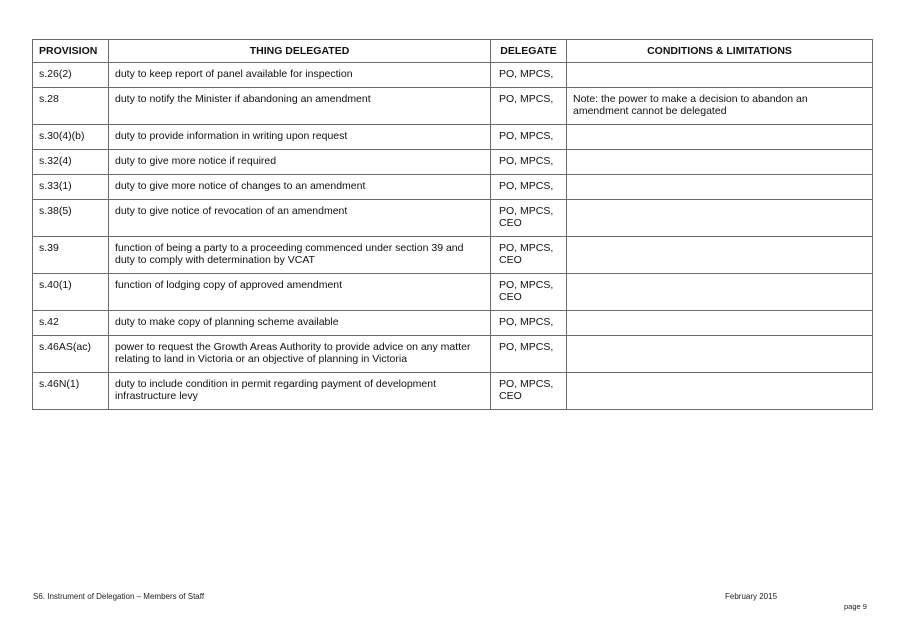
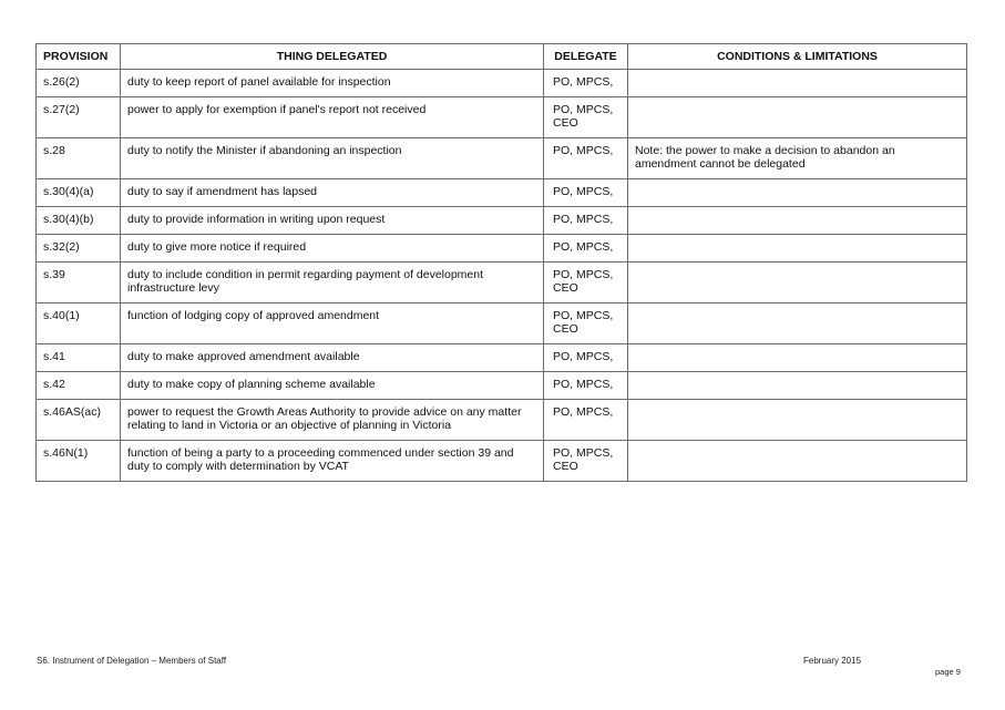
  PROVISION	THING DELEGATED	DELEGATE	CONDITIONS & LIMITATIONS
  s.26(2)	duty to keep report of panel available for inspection	PO, MPCS,
+ s.27(2)	power to apply for exemption if panel's report not received	PO, MPCS, CEO
- s.28	duty to notify the Minister if abandoning an amendment	PO, MPCS,	Note: the power to make a decision to abandon an amendment cannot be delegated
+ s.28	duty to notify the Minister if abandoning an inspection	PO, MPCS,	Note: the power to make a decision to abandon an amendment cannot be delegated
+ s.30(4)(a)	duty to say if amendment has lapsed	PO, MPCS,
  s.30(4)(b)	duty to provide information in writing upon request	PO, MPCS,
- s.32(4)	duty to give more notice if required	PO, MPCS,
+ s.32(2)	duty to give more notice if required	PO, MPCS,
- s.33(1)	duty to give more notice of changes to an amendment	PO, MPCS,
- s.38(5)	duty to give notice of revocation of an amendment	PO, MPCS, CEO
- s.39	function of being a party to a proceeding commenced under section 39 and duty to comply with determination by VCAT	PO, MPCS, CEO
+ s.39	duty to include condition in permit regarding payment of development infrastructure levy	PO, MPCS, CEO
  s.40(1)	function of lodging copy of approved amendment	PO, MPCS, CEO
+ s.41	duty to make approved amendment available	PO, MPCS,
  s.42	duty to make copy of planning scheme available	PO, MPCS,
  s.46AS(ac)	power to request the Growth Areas Authority to provide advice on any matter relating to land in Victoria or an objective of planning in Victoria	PO, MPCS,
- s.46N(1)	duty to include condition in permit regarding payment of development infrastructure levy	PO, MPCS, CEO
+ s.46N(1)	function of being a party to a proceeding commenced under section 39 and duty to comply with determination by VCAT	PO, MPCS, CEO
  S6. Instrument of Delegation – Members of Staff
  February 2015
  page 9
